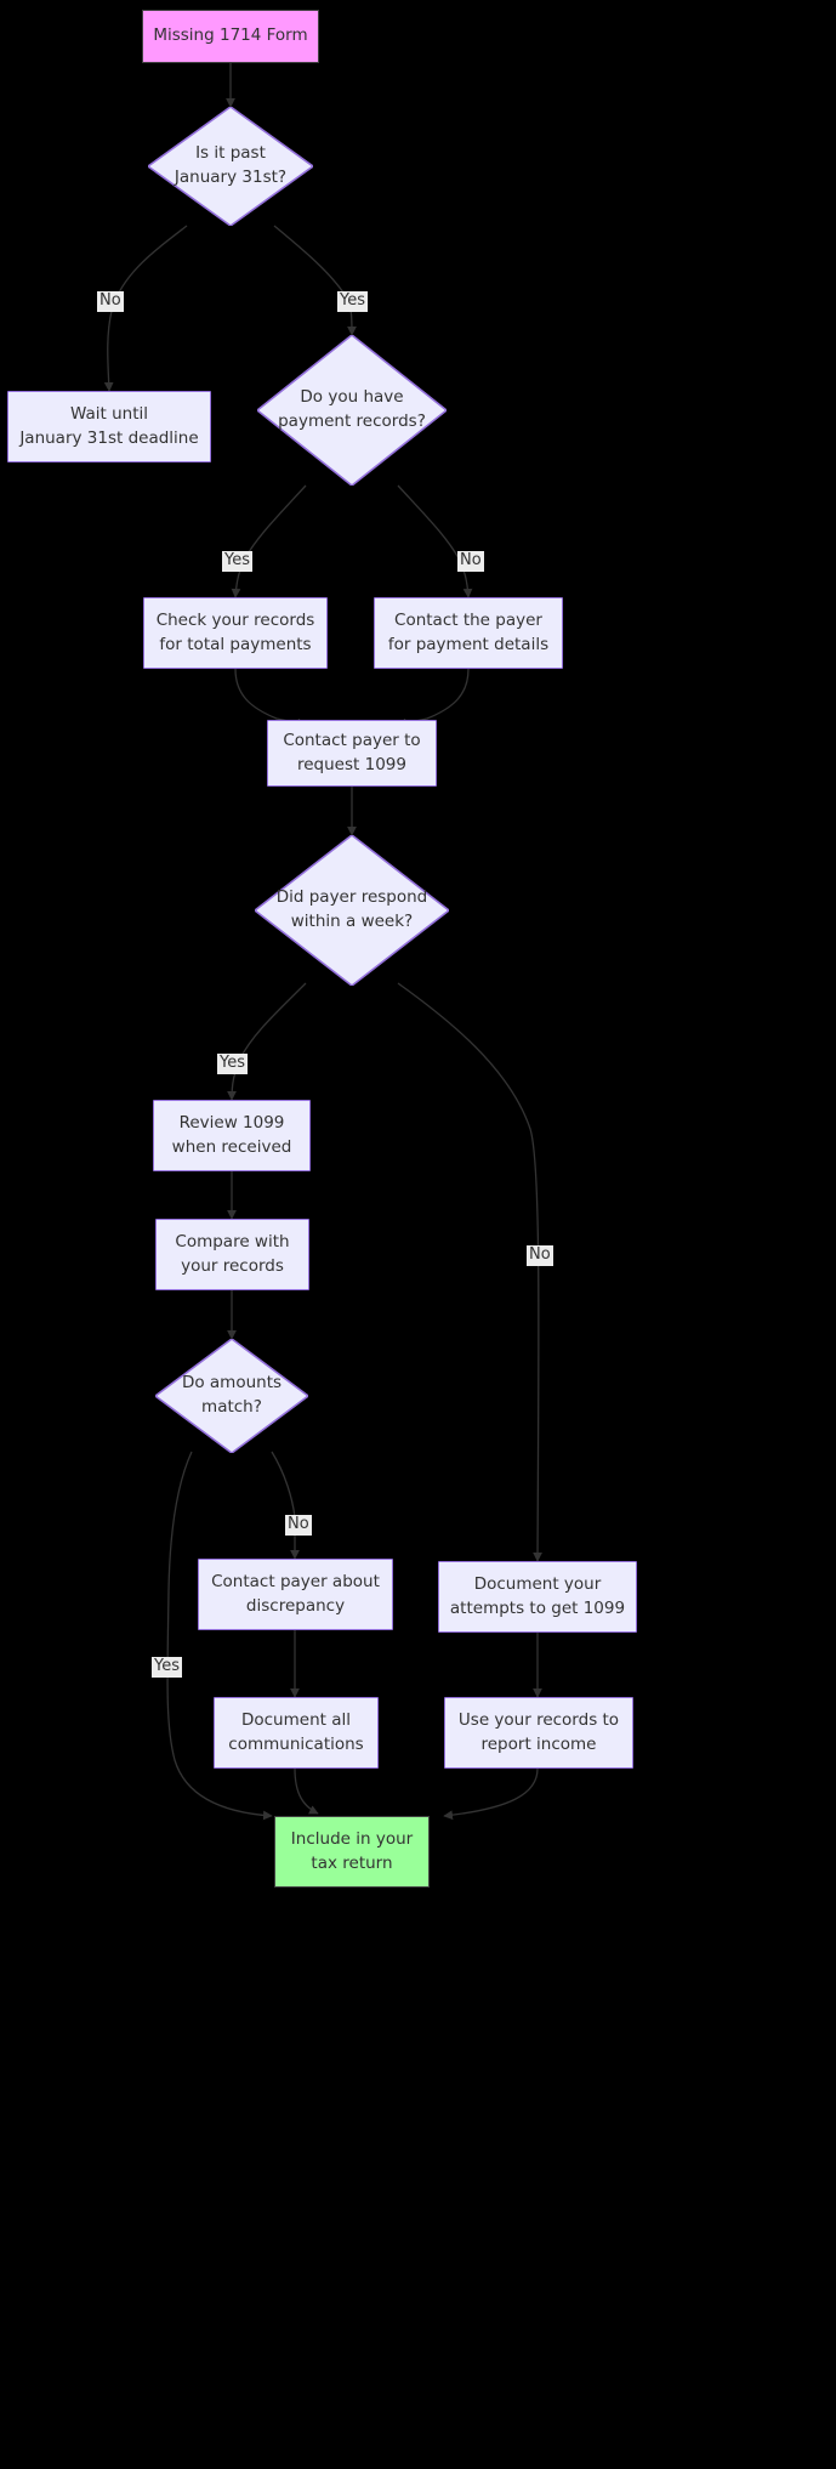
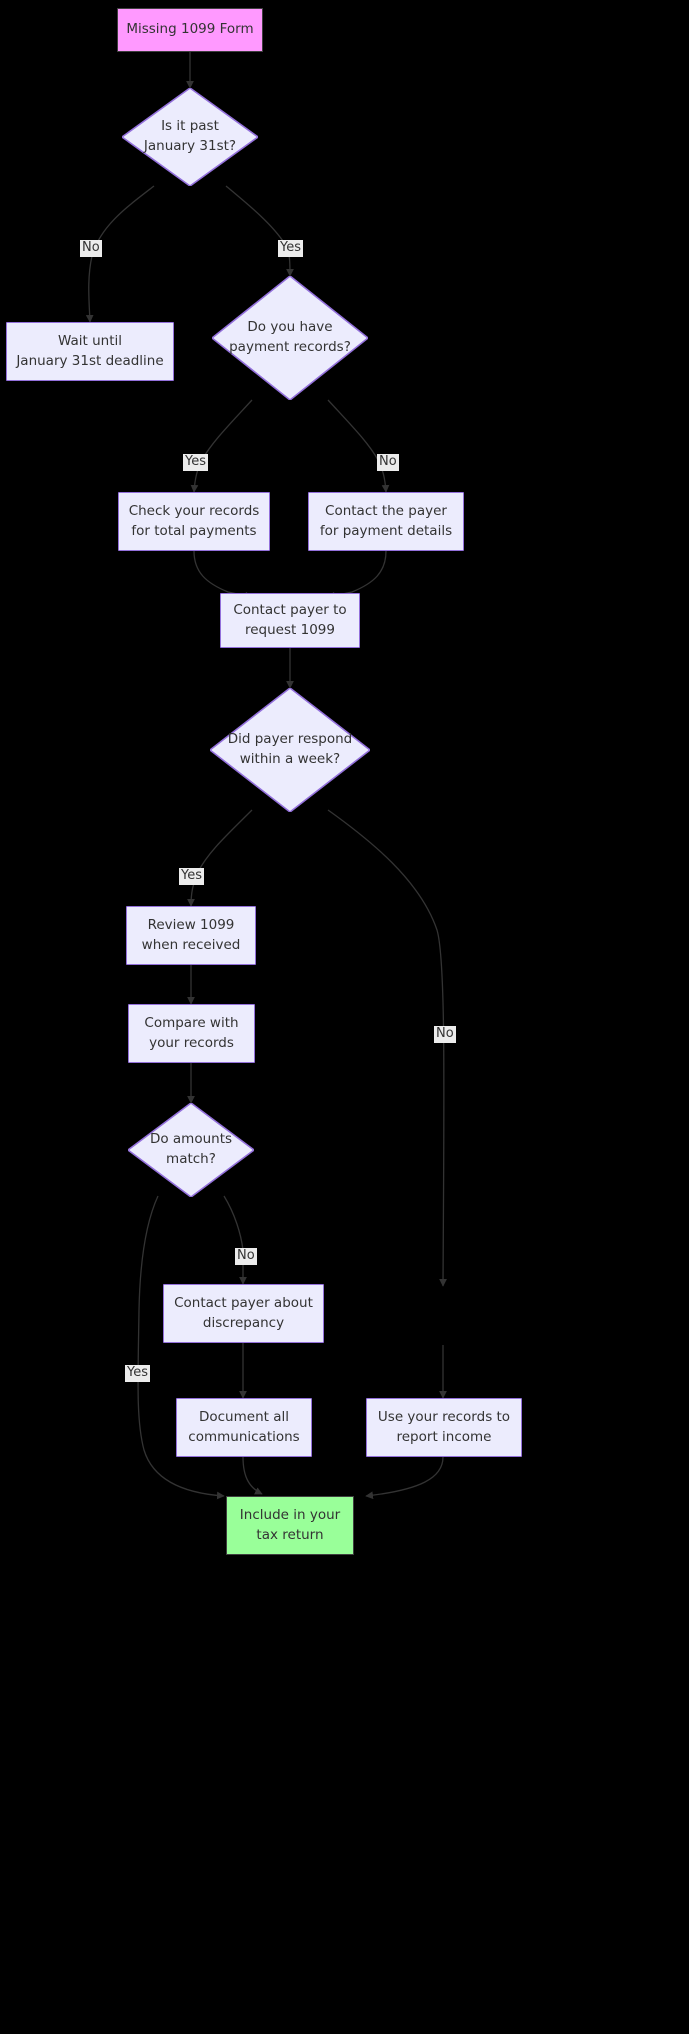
- Missing 1714 Form
+ Missing 1099 Form
  Is it past
  January 31st?
  Wait until
  January 31st deadline
  Do you have
  payment records?
  Check your records
  for total payments
  Contact the payer
  for payment details
  Contact payer to
  request 1099
  Did payer respond
  within a week?
  Review 1099
  when received
  Compare with
  your records
  Do amounts
  match?
  Contact payer about
  discrepancy
- Document your
- attempts to get 1099
  Document all
  communications
  Use your records to
  report income
  Include in your
  tax return
  No
  Yes
  Yes
  No
  Yes
  No
  No
  Yes
